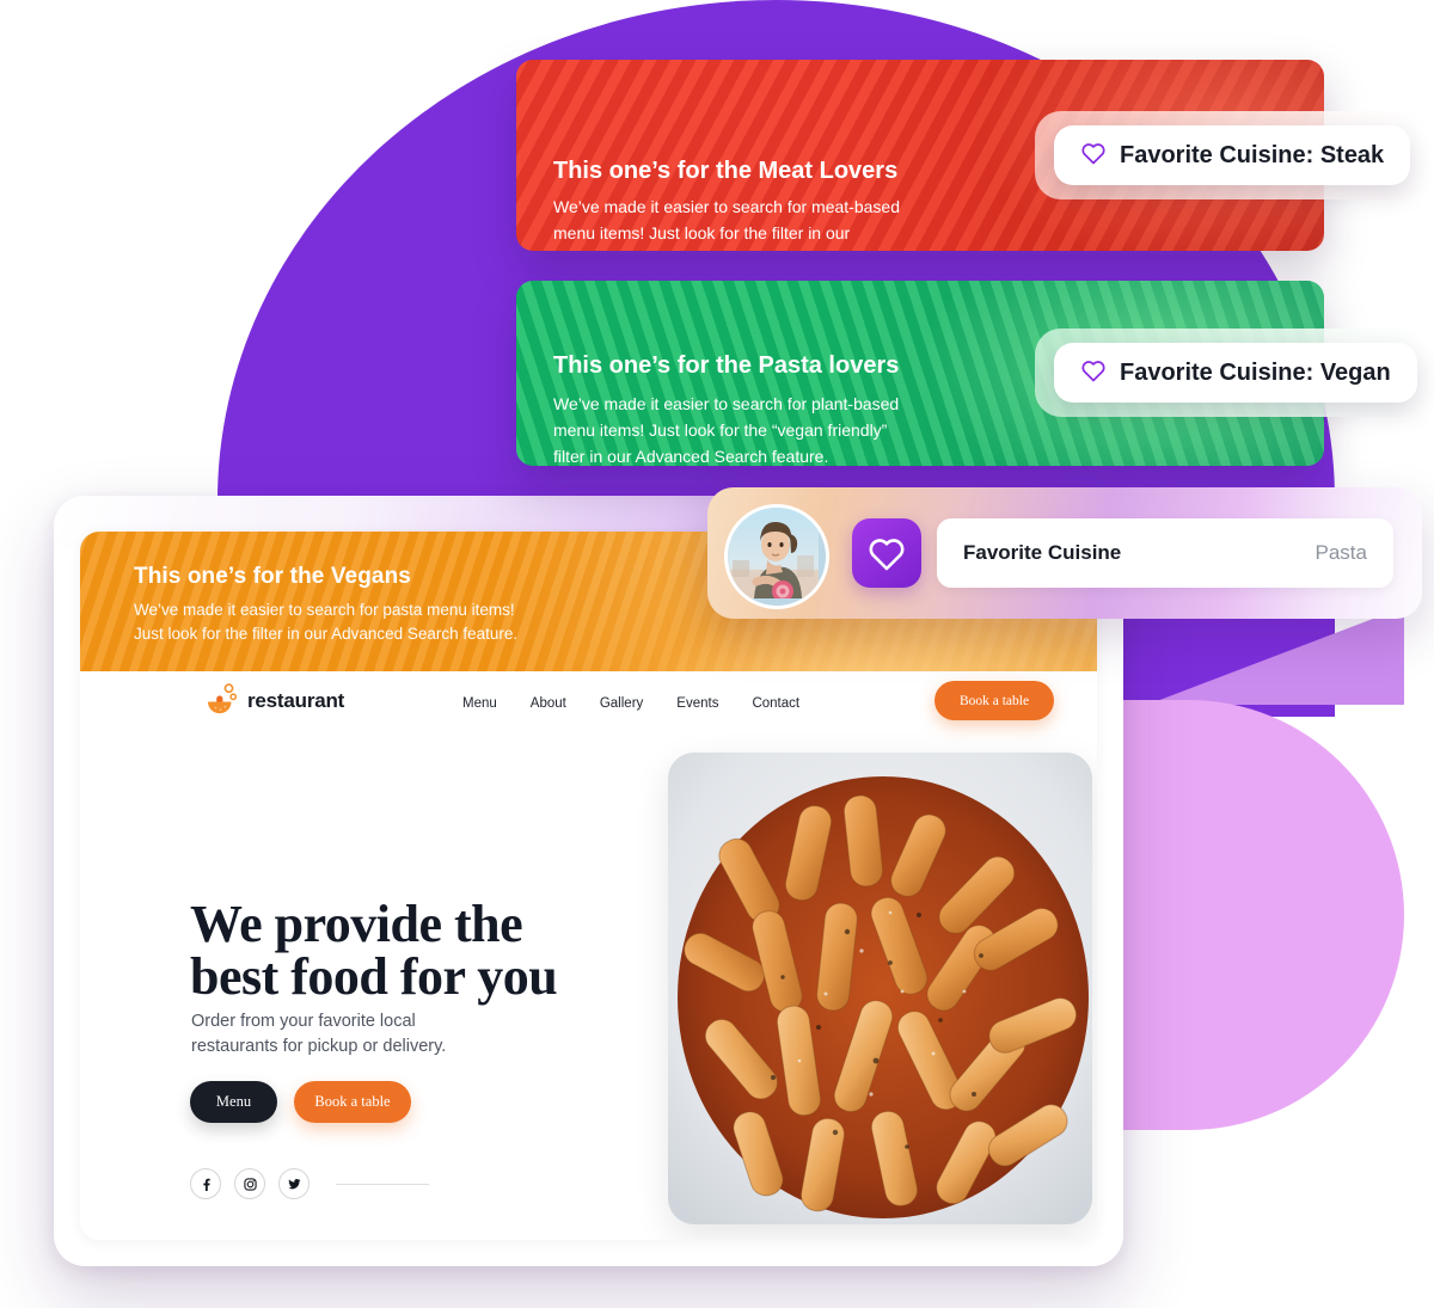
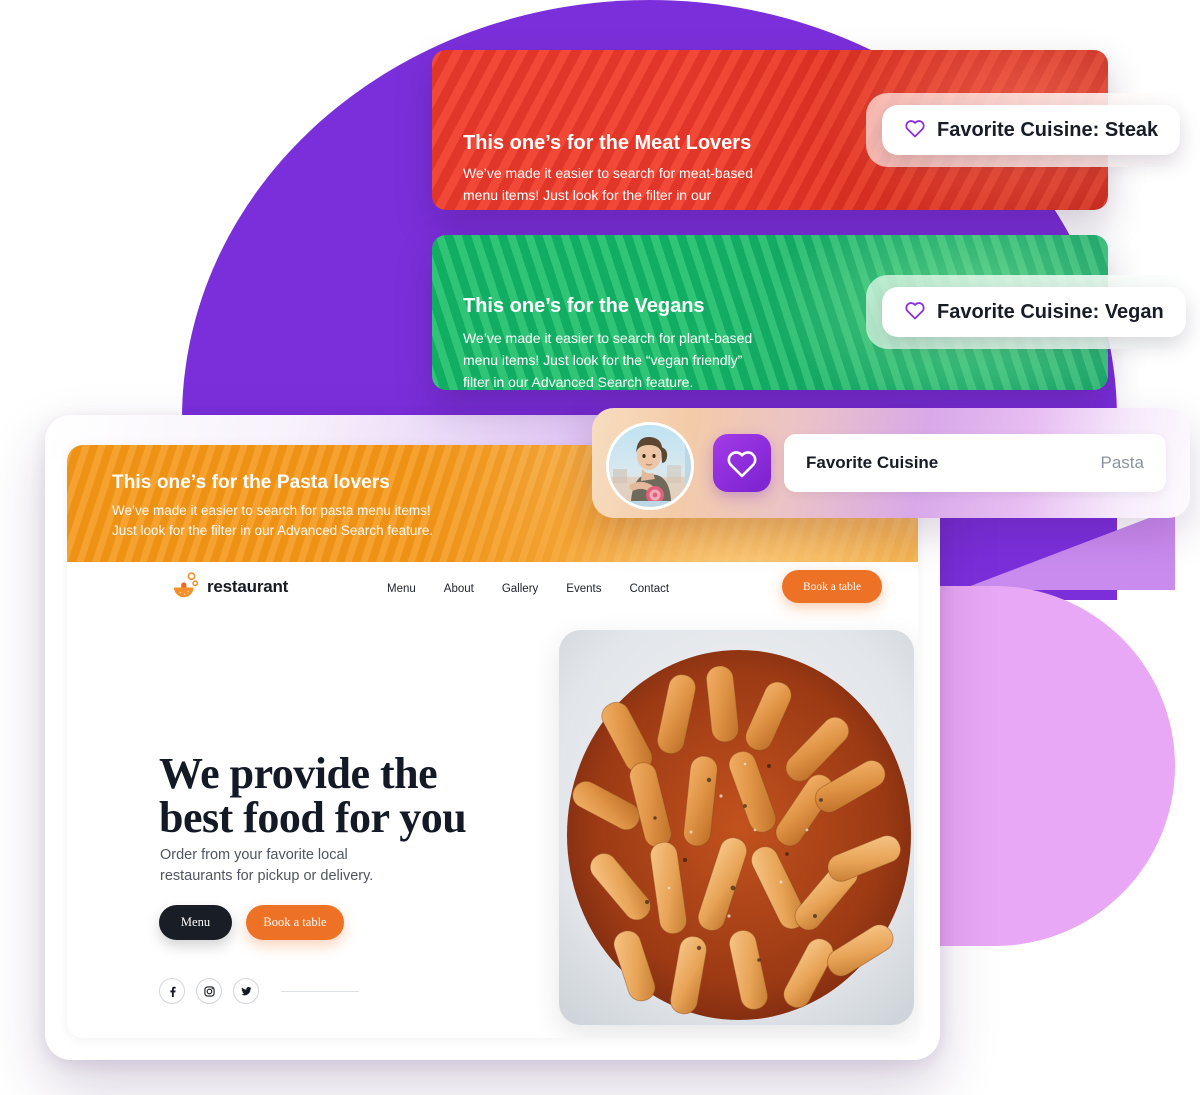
- This one’s for the Vegans
+ This one’s for the Pasta lovers
  We’ve made it easier to search for pasta menu items!
  Just look for the filter in our Advanced Search feature.
  restaurant
  Menu
  About
  Gallery
  Events
  Contact
  Book a table
  We provide the
  best food for you
  Order from your favorite local
  restaurants for pickup or delivery.
  Menu
  Book a table
  This one’s for the Meat Lovers
  We’ve made it easier to search for meat-based
  menu items! Just look for the filter in our
- This one’s for the Pasta lovers
+ This one’s for the Vegans
  We’ve made it easier to search for plant-based
  menu items! Just look for the “vegan friendly”
  filter in our Advanced Search feature.
  Favorite Cuisine: Steak
  Favorite Cuisine: Vegan
  Favorite Cuisine
  Pasta
